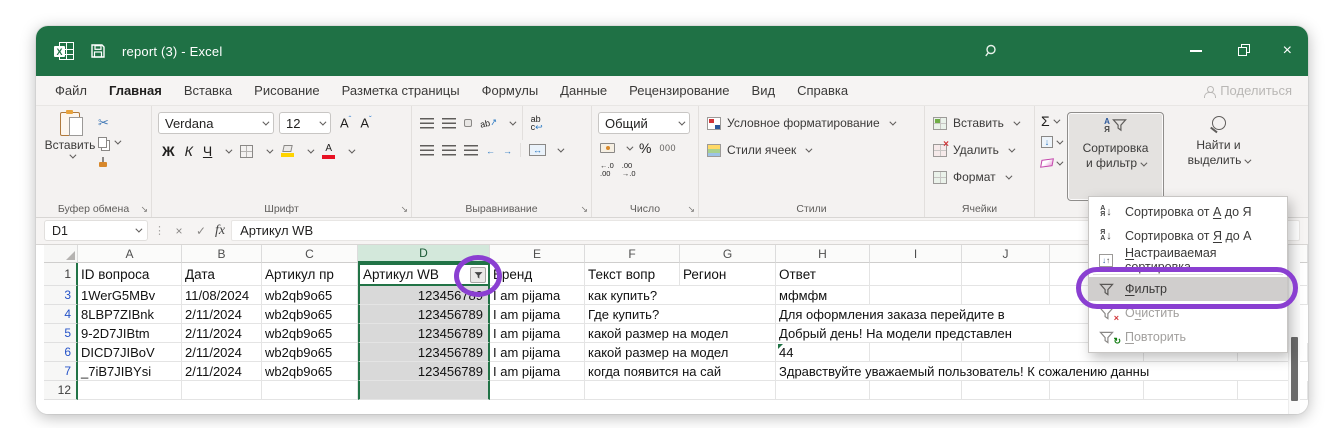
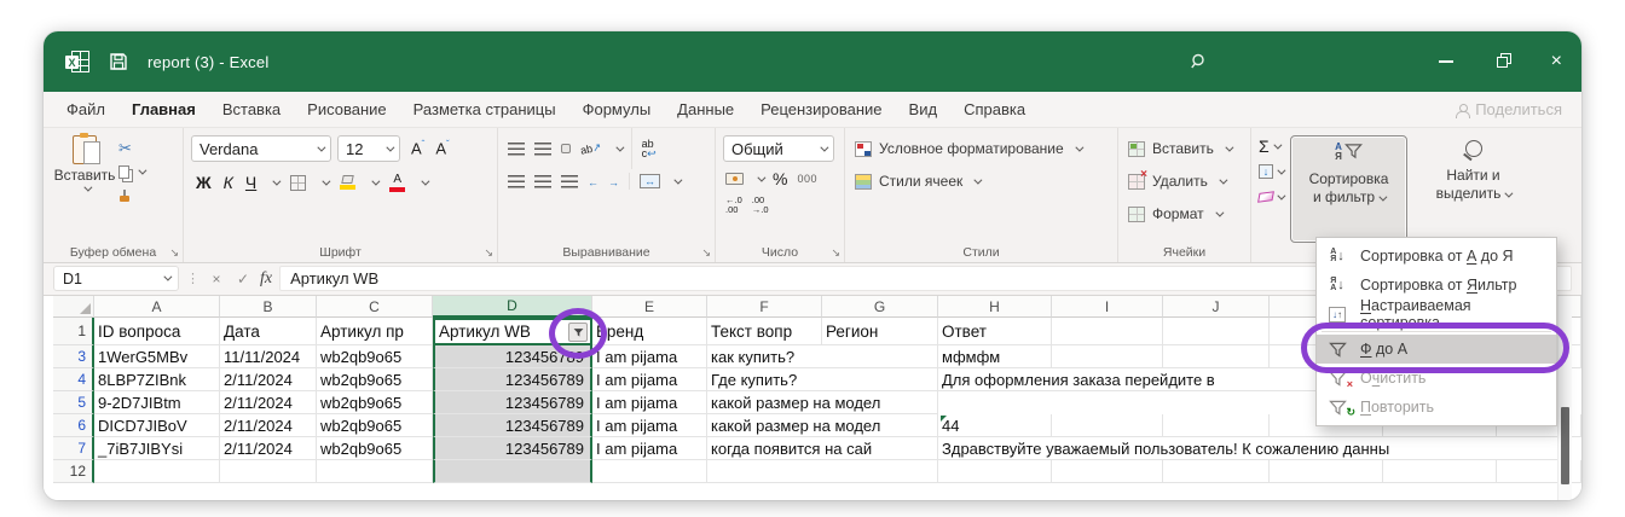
  X
  report (3) - Excel
  ×
  Файл
  Главная
  Вставка
  Рисование
  Разметка страницы
  Формулы
  Данные
  Рецензирование
  Вид
  Справка
  Поделиться
  Вставить
  ✂
  Буфер обмена
  ↘
  Verdana
  12
  Aˆ
  Aˇ
  Ж
  К
  Ч
  А
  Шрифт
  ↘
  ab
  c↩
  ←
  →
  ↔
  Выравнивание
  ↘
  Общий
  %
  000
  ←.0
  .00
  .00
  →.0
  Число
  ↘
  Условное форматирование
  Стили ячеек
  Стили
  Вставить
  Удалить
  Формат
  Ячейки
  Σ
  ↓
  А
  Я
  Сортировка
  и фильтр
  Найти и
  выделить
  D1
  ⋮
  ×
  ✓
  fx
  Артикул WB
  A
  B
  C
  D
  E
  F
  G
  H
  I
  J
  1
  ID вопроса
  Дата
  Артикул пр
  Артикул WB
  Бренд
  Текст вопр
  Регион
  Ответ
  3
  1WerG5MBv
- 11/08/2024
+ 11/11/2024
  wb2qb9o65
  123456789
  I am pijama
  как купить?
  мфмфм
  4
  8LBP7ZIBnk
  2/11/2024
  wb2qb9o65
  123456789
  I am pijama
  Где купить?
  Для оформления заказа перейдите в
  5
  9-2D7JIBtm
  2/11/2024
  wb2qb9o65
  123456789
  I am pijama
  какой размер на модел
- Добрый день! На модели представлен
  6
  DICD7JIBoV
  2/11/2024
  wb2qb9o65
  123456789
  I am pijama
  какой размер на модел
  44
  7
  _7iB7JIBYsi
  2/11/2024
  wb2qb9o65
  123456789
  I am pijama
  когда появится на сай
  Здравствуйте уважаемый пользователь! К сожалению данны
  12
  ↓
  Сортировка от А до Я
  ↓
- Сортировка от Я до А
+ Сортировка от Яильтр
  ↓
  ↑
  Настраиваемая сортировка...
- Фильтр
+ Ф до А
  ×
  Очистить
  ↻
  Повторить
